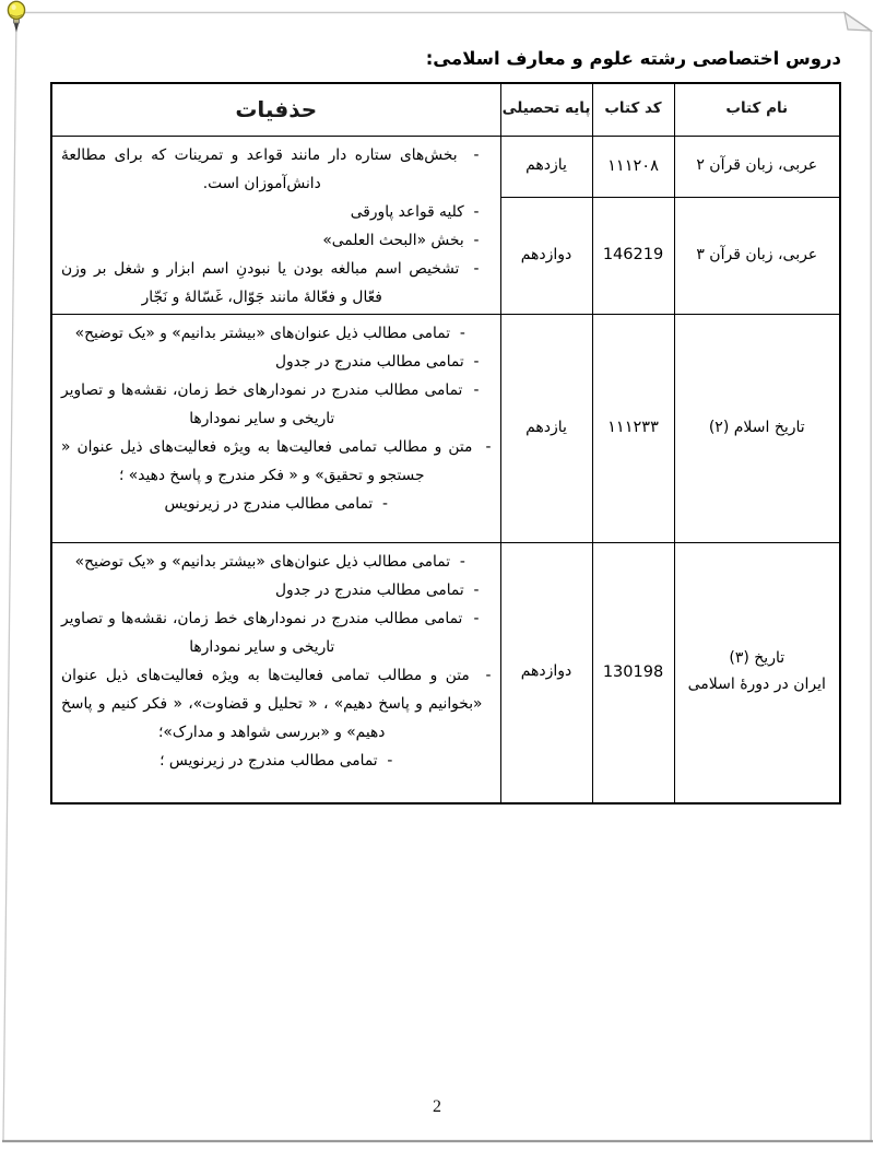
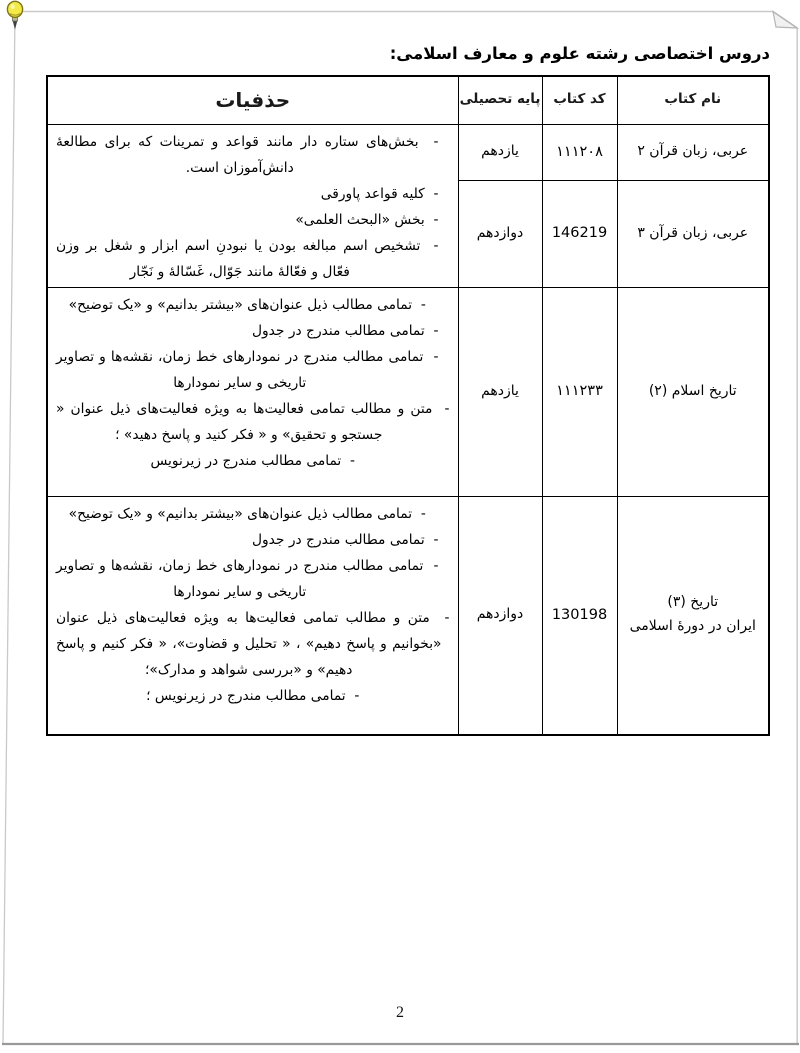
  دروس اختصاصی رشته علوم و معارف اسلامی:
  نام کتاب	کد کتاب	پایه تحصیلی	حذفیات
  عربی، زبان قرآن ۲	۱۱۱۲۰۸	یازدهم	بخش‌های ستاره دار مانند قواعد و تمرینات که برای مطالعهٔ دانش‌آموزان است. کلیه قواعد پاورقی بخش «البحث العلمی» تشخیص اسم مبالغه بودن یا نبودنِ اسم ابزار و شغل بر وزن فعّال و فعّالهٔ مانند جَوّال، غَسّالهٔ و نَجّار
  عربی، زبان قرآن ۳	146219	دوازدهم
- تاریخ اسلام (۲)	۱۱۱۲۳۳	یازدهم	تمامی مطالب ذیل عنوان‌های «بیشتر بدانیم» و «یک توضیح» تمامی مطالب مندرج در جدول تمامی مطالب مندرج در نمودارهای خط زمان، نقشه‌ها و تصاویر تاریخی و سایر نمودارها متن و مطالب تمامی فعالیت‌ها به ویژه فعالیت‌های ذیل عنوان « جستجو و تحقیق» و « فکر مندرج و پاسخ دهید» ؛ تمامی مطالب مندرج در زیرنویس
+ تاریخ اسلام (۲)	۱۱۱۲۳۳	یازدهم	تمامی مطالب ذیل عنوان‌های «بیشتر بدانیم» و «یک توضیح» تمامی مطالب مندرج در جدول تمامی مطالب مندرج در نمودارهای خط زمان، نقشه‌ها و تصاویر تاریخی و سایر نمودارها متن و مطالب تمامی فعالیت‌ها به ویژه فعالیت‌های ذیل عنوان « جستجو و تحقیق» و « فکر کنید و پاسخ دهید» ؛ تمامی مطالب مندرج در زیرنویس
  تاریخ (۳) ایران در دورهٔ اسلامی	130198	دوازدهم	تمامی مطالب ذیل عنوان‌های «بیشتر بدانیم» و «یک توضیح» تمامی مطالب مندرج در جدول تمامی مطالب مندرج در نمودارهای خط زمان، نقشه‌ها و تصاویر تاریخی و سایر نمودارها متن و مطالب تمامی فعالیت‌ها به ویژه فعالیت‌های ذیل عنوان «بخوانیم و پاسخ دهیم» ، « تحلیل و قضاوت»، « فکر کنیم و پاسخ دهیم» و «بررسی شواهد و مدارک»؛ تمامی مطالب مندرج در زیرنویس ؛
  2
